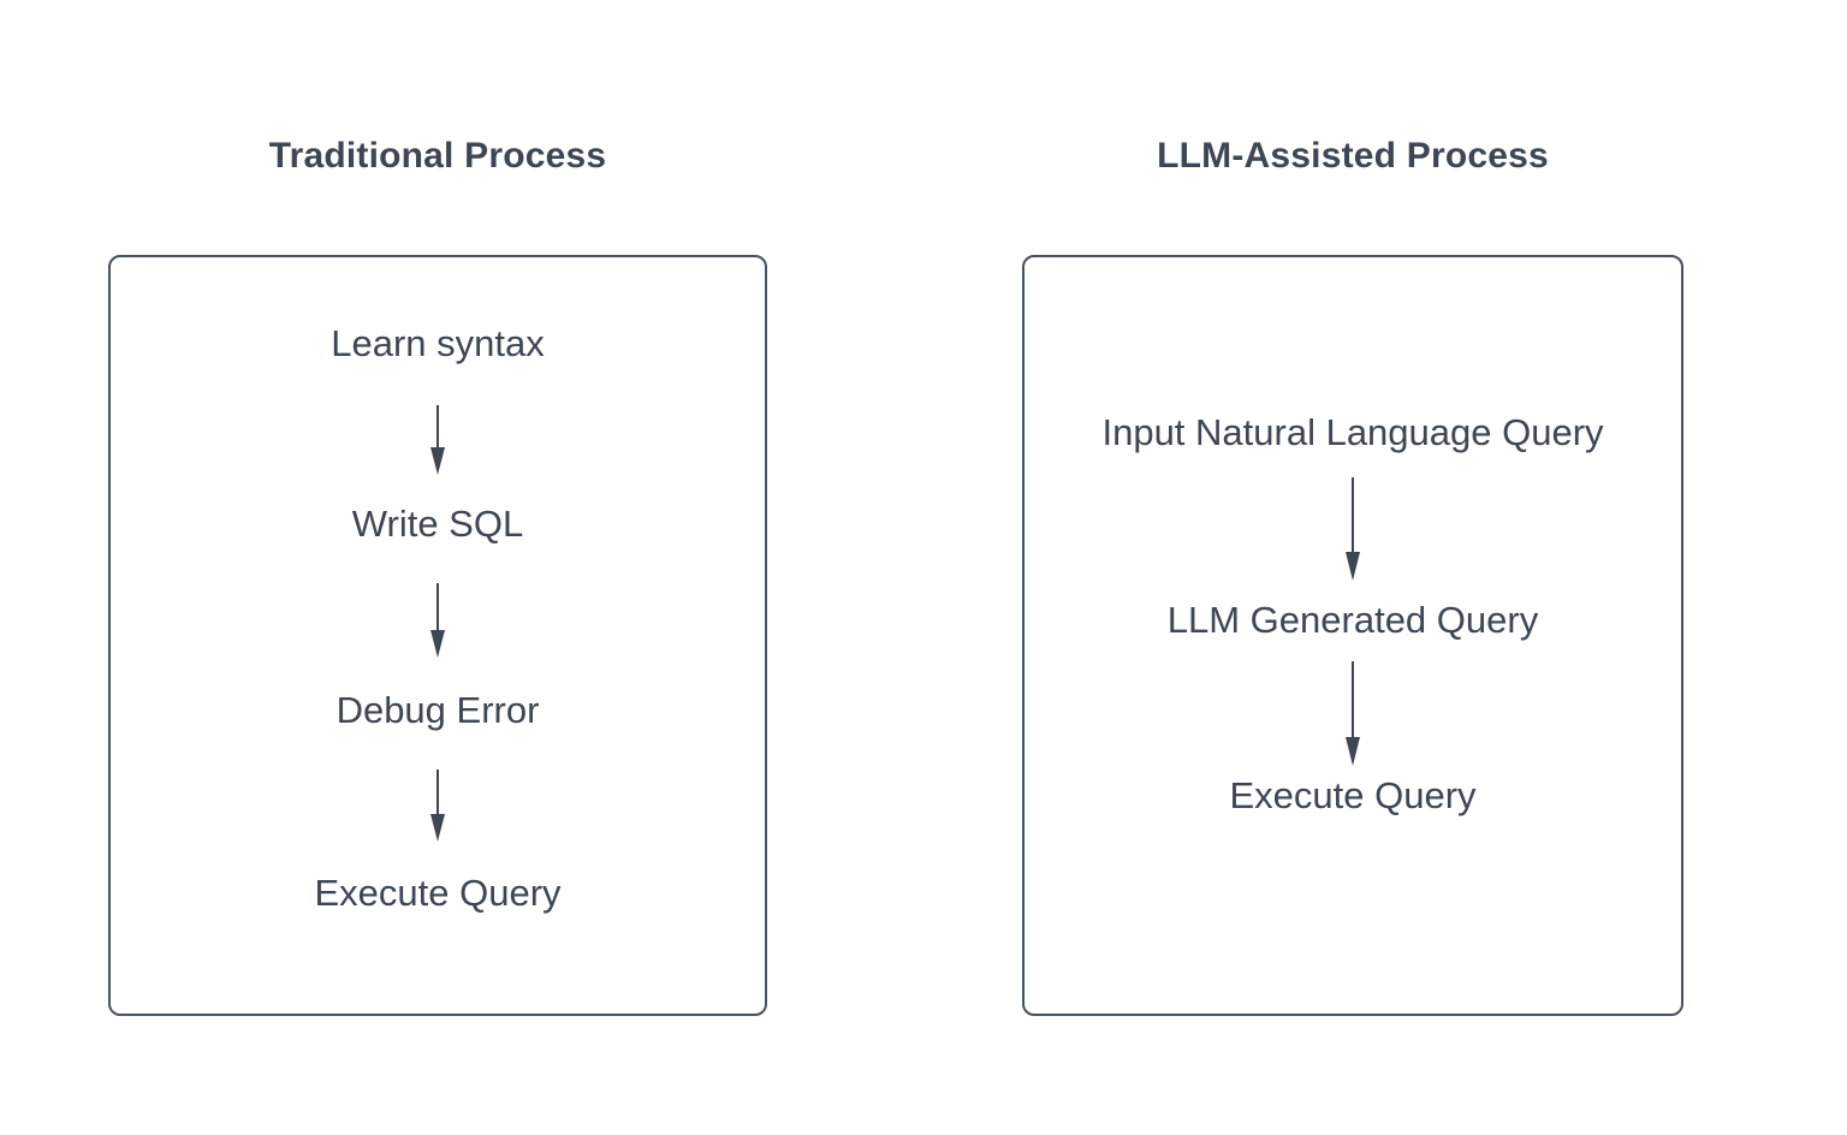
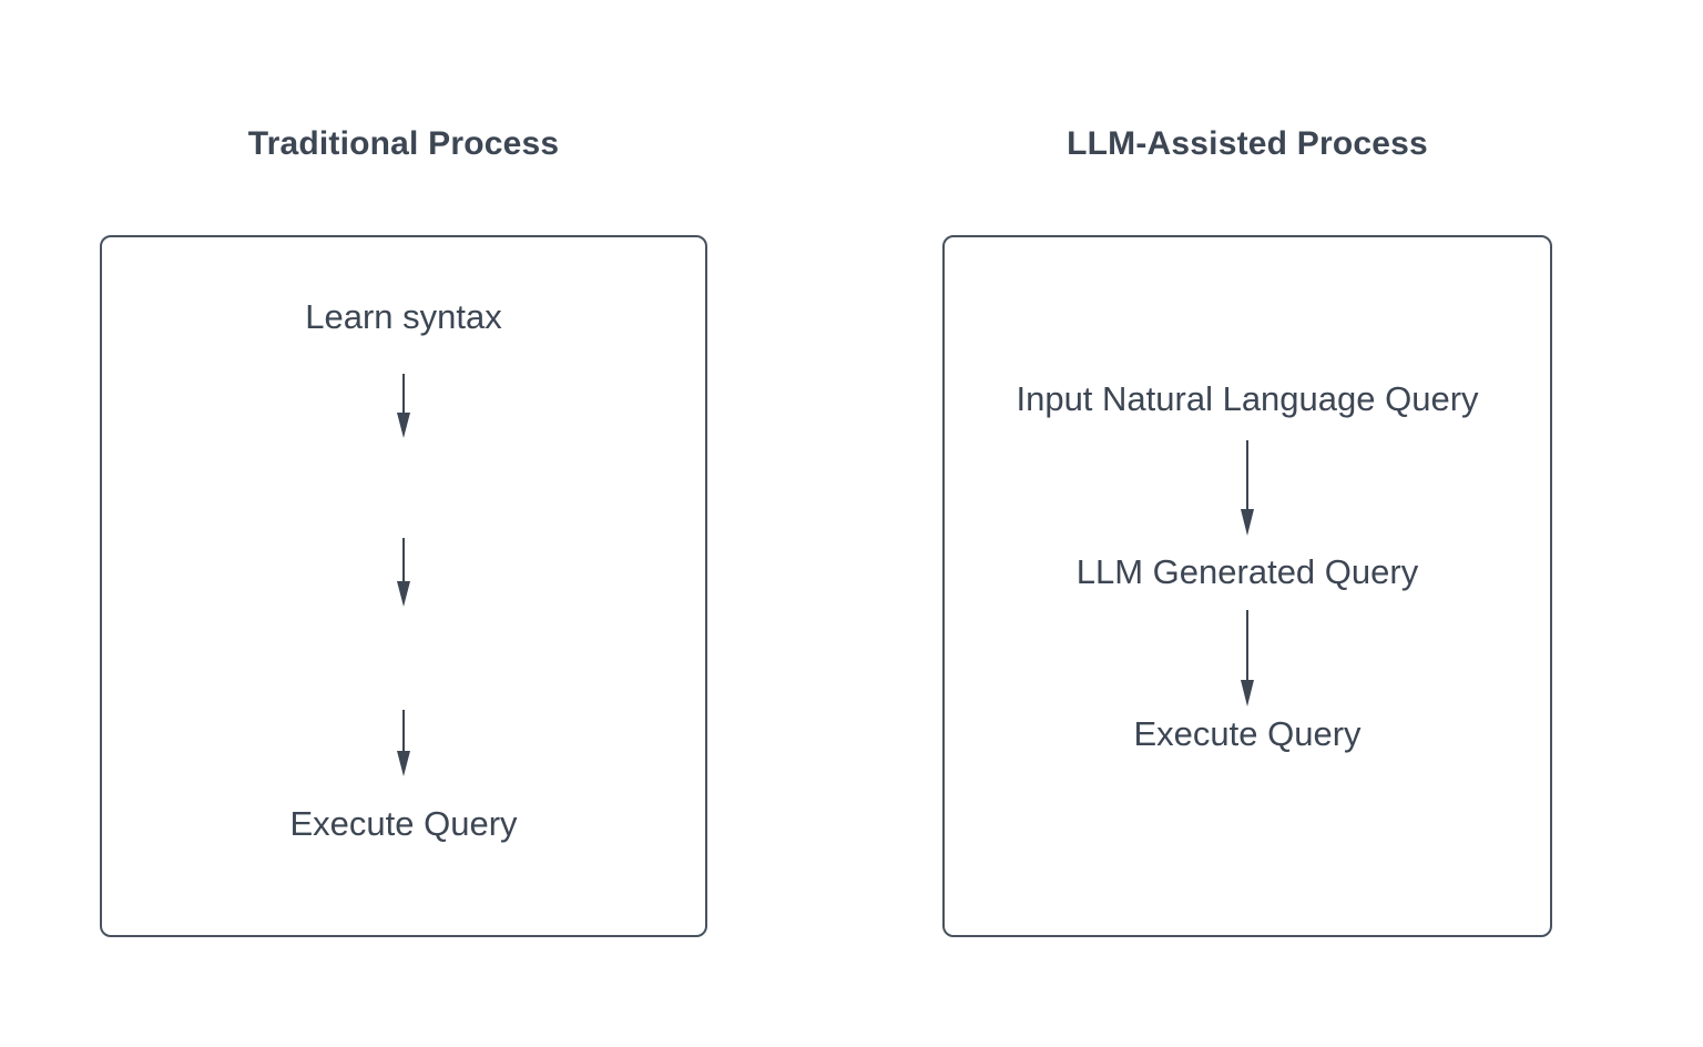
  Traditional Process
  Learn syntax
- Write SQL
- Debug Error
  Execute Query
  LLM-Assisted Process
  Input Natural Language Query
  LLM Generated Query
  Execute Query
